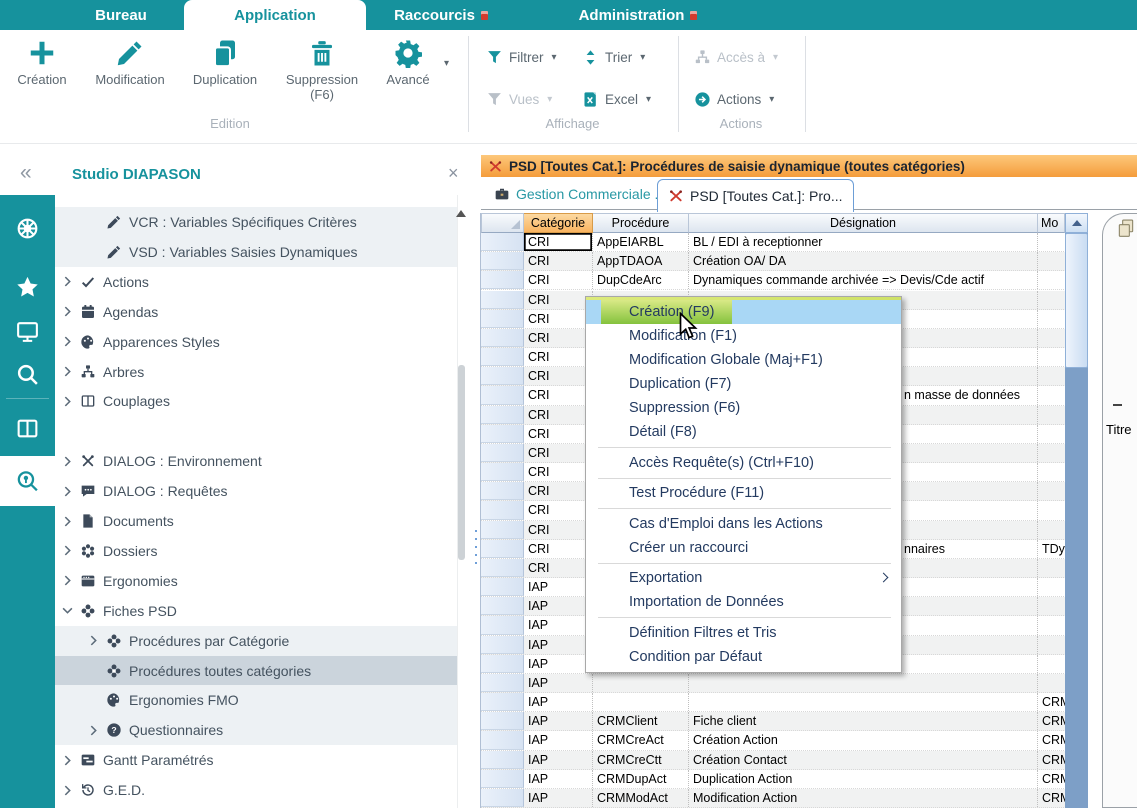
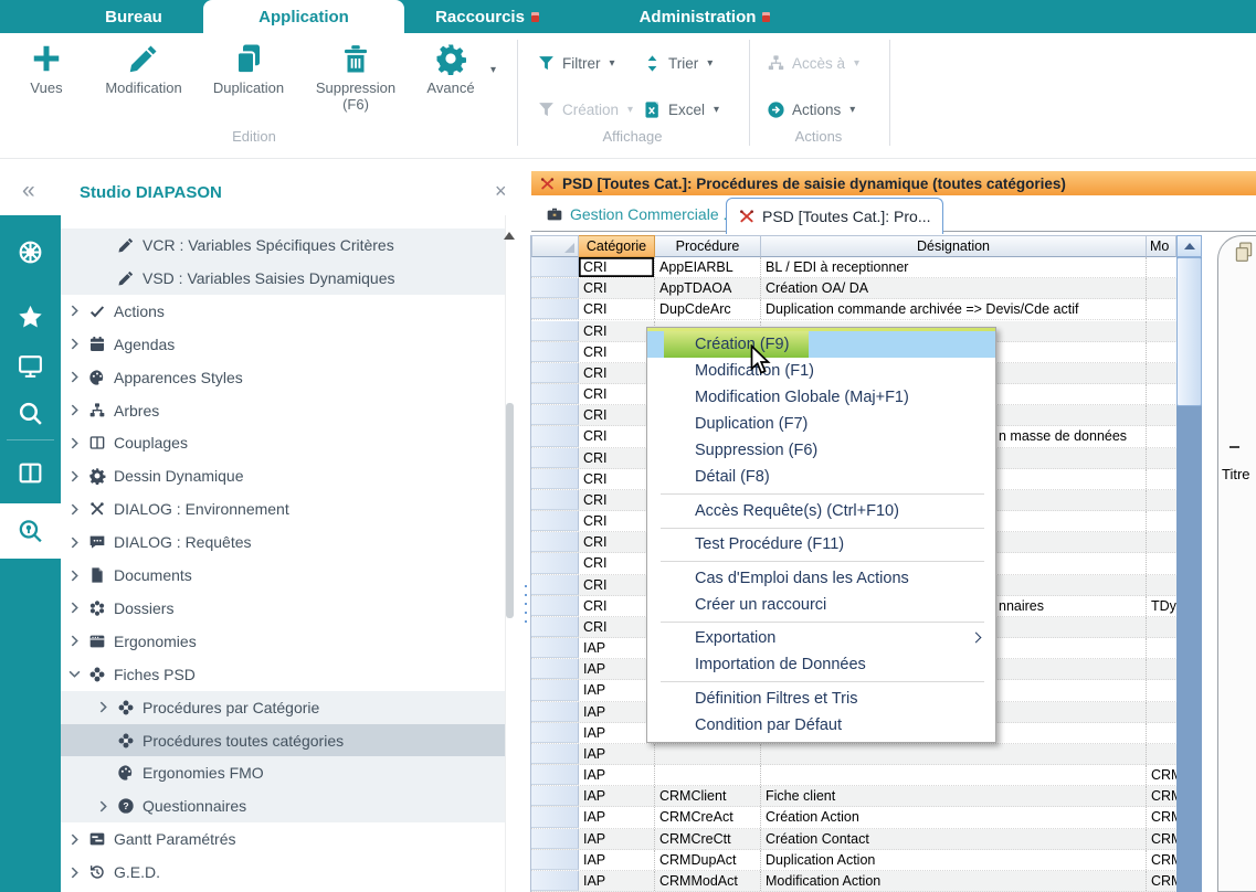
  Bureau
  Application
  Raccourcis
  Administration
- Création
+ Vues
  Modification
  Duplication
  Suppression
  (F6)
  Avancé
  ▾
  Filtrer
  ▾
  Trier
  ▾
- Vues
+ Création
  ▾
  Excel
  ▾
  Accès à
  ▾
  Actions
  ▾
  Edition
  Affichage
  Actions
  «
  Studio DIAPASON
  ×
  VCR : Variables Spécifiques Critères
  VSD : Variables Saisies Dynamiques
  Actions
  Agendas
  Apparences Styles
  Arbres
  Couplages
+ Dessin Dynamique
  DIALOG : Environnement
  DIALOG : Requêtes
  Documents
  Dossiers
  Ergonomies
  Fiches PSD
  Procédures par Catégorie
  Procédures toutes catégories
  Ergonomies FMO
  Questionnaires
  Gantt Paramétrés
  G.E.D.
  PSD [Toutes Cat.]: Procédures de saisie dynamique (toutes catégories)
  Gestion Commerciale
  PSD [Toutes Cat.]: Pro...
  Catégorie
  Procédure
  Désignation
  Mo
  CRI
  AppEIARBL
  BL / EDI à receptionner
  CRI
  AppTDAOA
  Création OA/ DA
  CRI
  DupCdeArc
- Dynamiques commande archivée => Devis/Cde actif
+ Duplication commande archivée => Devis/Cde actif
  CRI
  CRI
  CRI
  CRI
  CRI
  CRI
  n masse de données
  CRI
  CRI
  CRI
  CRI
  CRI
  CRI
  CRI
  CRI
  nnaires
  CRI
  IAP
  IAP
  IAP
  IAP
  IAP
  IAP
  IAP
  IAP
  CRMClient
  Fiche client
  IAP
  CRMCreAct
  Création Action
  IAP
  CRMCreCtt
  Création Contact
  IAP
  CRMDupAct
  Duplication Action
  IAP
  CRMModAct
  Modification Action
  Titre
  Créatio (F9)
  Modificaton (F1)
  Modification Globale (Maj+F1)
  Duplication (F7)
  Suppression (F6)
  Détail (F8)
  Accès Requête(s) (Ctrl+F10)
  Test Procédure (F11)
  Cas d'Emploi dans les Actions
  Créer un raccourci
  Exportation
  Importation de Données
  Définition Filtres et Tris
  Condition par Défaut
